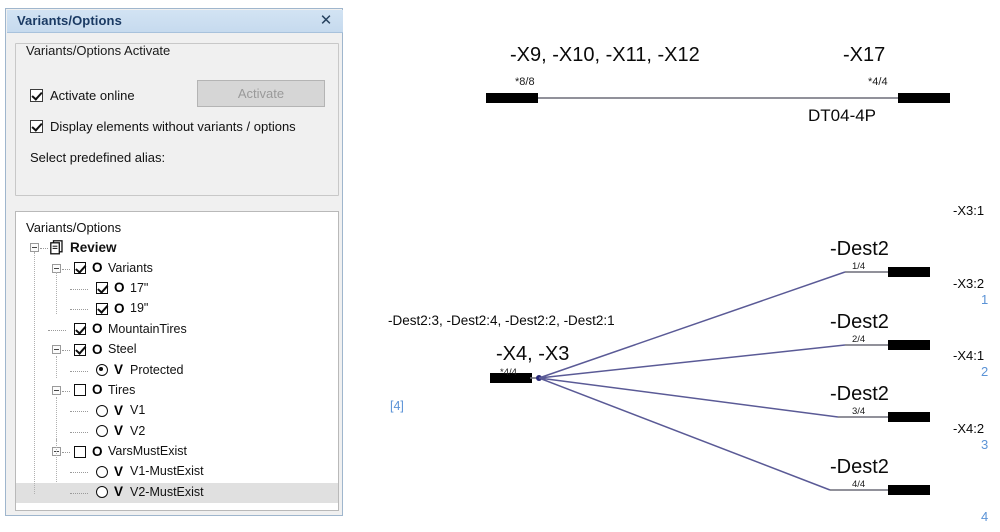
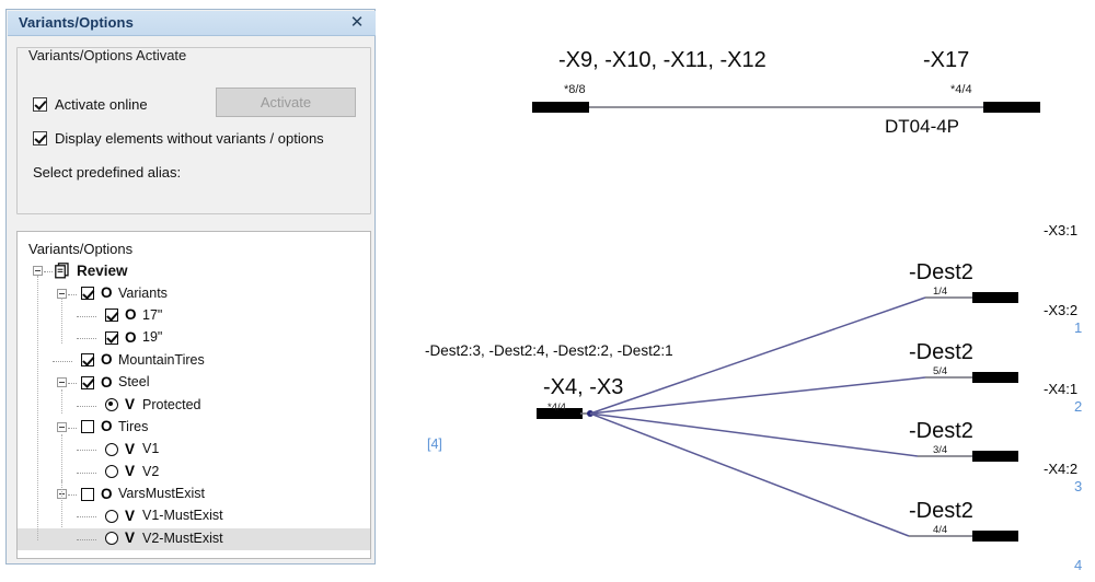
  Variants/Options
  ✕
  Variants/Options Activate
  Activate online
  Display elements without variants / options
  Activate
  Select predefined alias:
  Variants/Options
  Review
  O
  Variants
  O
  17"
  O
  19"
  O
  MountainTires
  O
  Steel
  V
  Protected
  O
  Tires
  V
  V1
  V
  V2
  O
  VarsMustExist
  V
  V1-MustExist
  V
  V2-MustExist
  -X9, -X10, -X11, -X12
  *8/8
  -X17
  *4/4
  DT04-4P
  -Dest2:3, -Dest2:4, -Dest2:2, -Dest2:1
  -X4, -X3
  *4/4
  [4]
  -Dest2
  1/4
  -Dest2
- 2/4
+ 5/4
  -Dest2
  3/4
  -Dest2
  4/4
  -X3:1
  -X3:2
  1
  -X4:1
  2
  -X4:2
  3
  4
